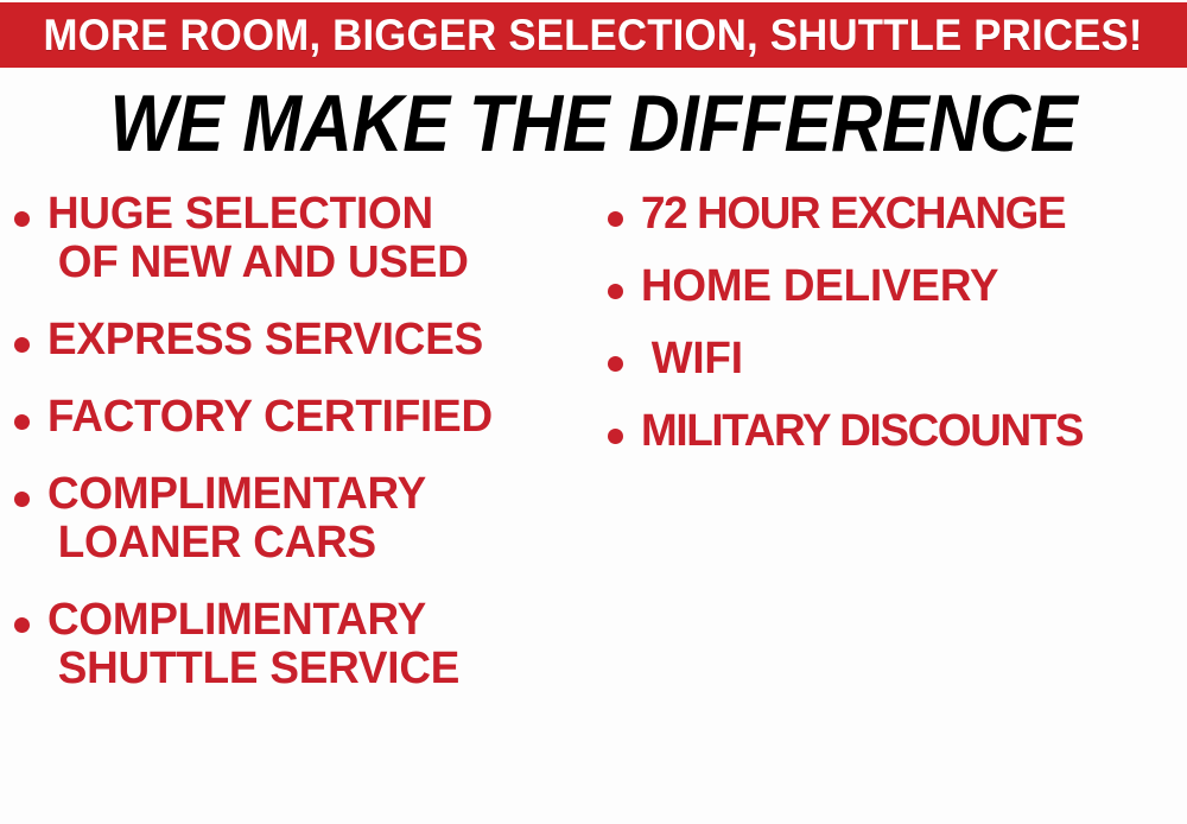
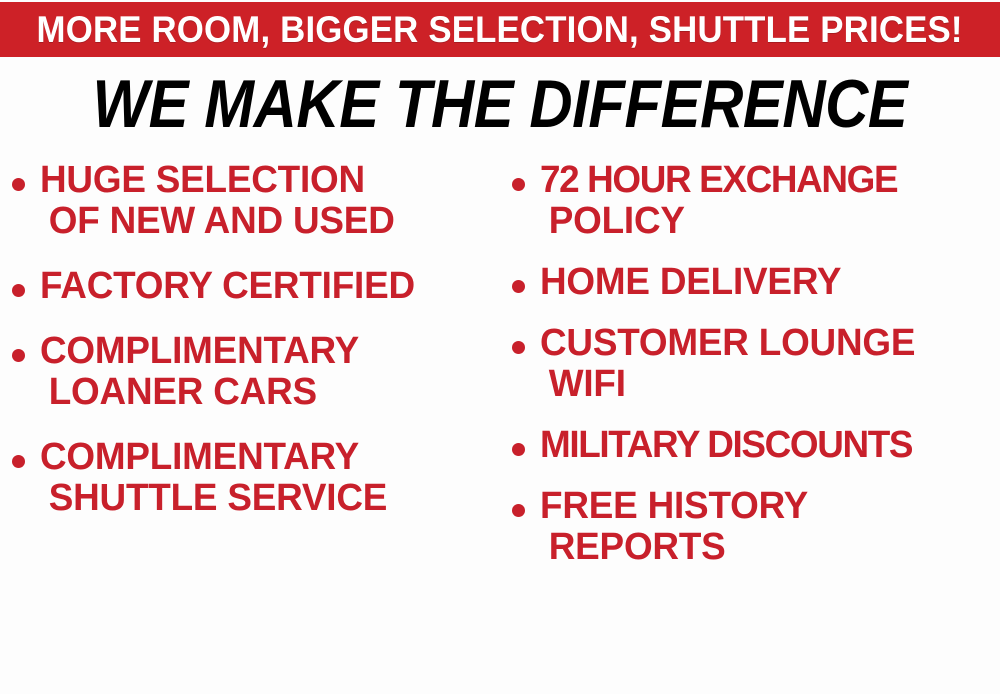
  MORE ROOM, BIGGER SELECTION, SHUTTLE PRICES!
  WE MAKE THE DIFFERENCE
  HUGE SELECTION
  OF NEW AND USED
- EXPRESS SERVICES
  FACTORY CERTIFIED
  COMPLIMENTARY
  LOANER CARS
  COMPLIMENTARY
  SHUTTLE SERVICE
  72 HOUR EXCHANGE
+ POLICY
  HOME DELIVERY
+ CUSTOMER LOUNGE
  WIFI
  MILITARY DISCOUNTS
+ FREE HISTORY
+ REPORTS
